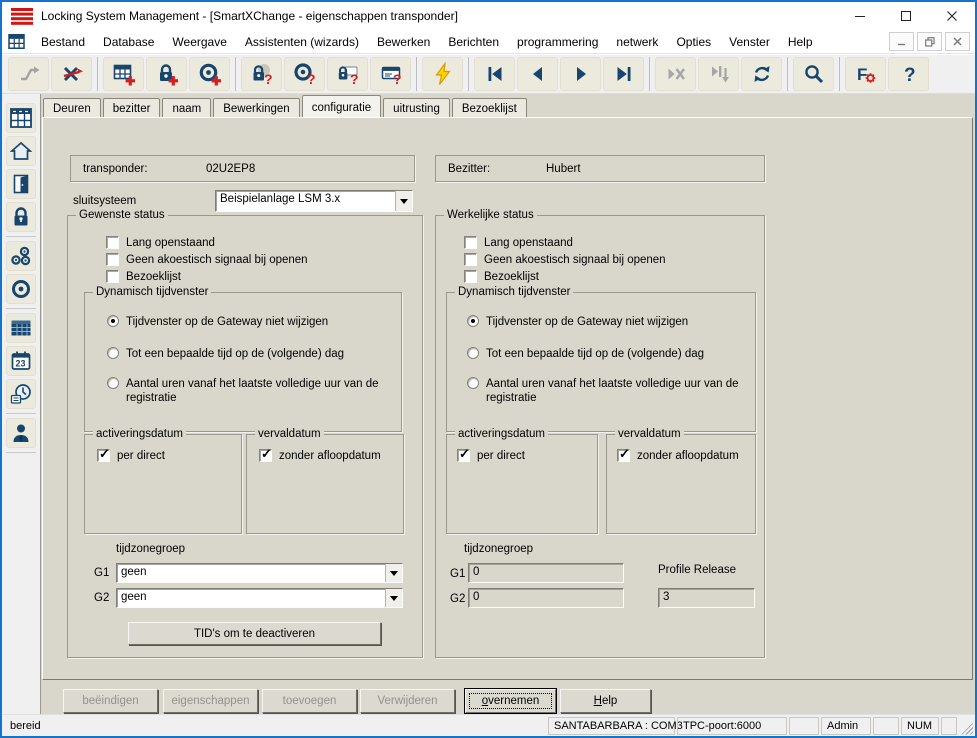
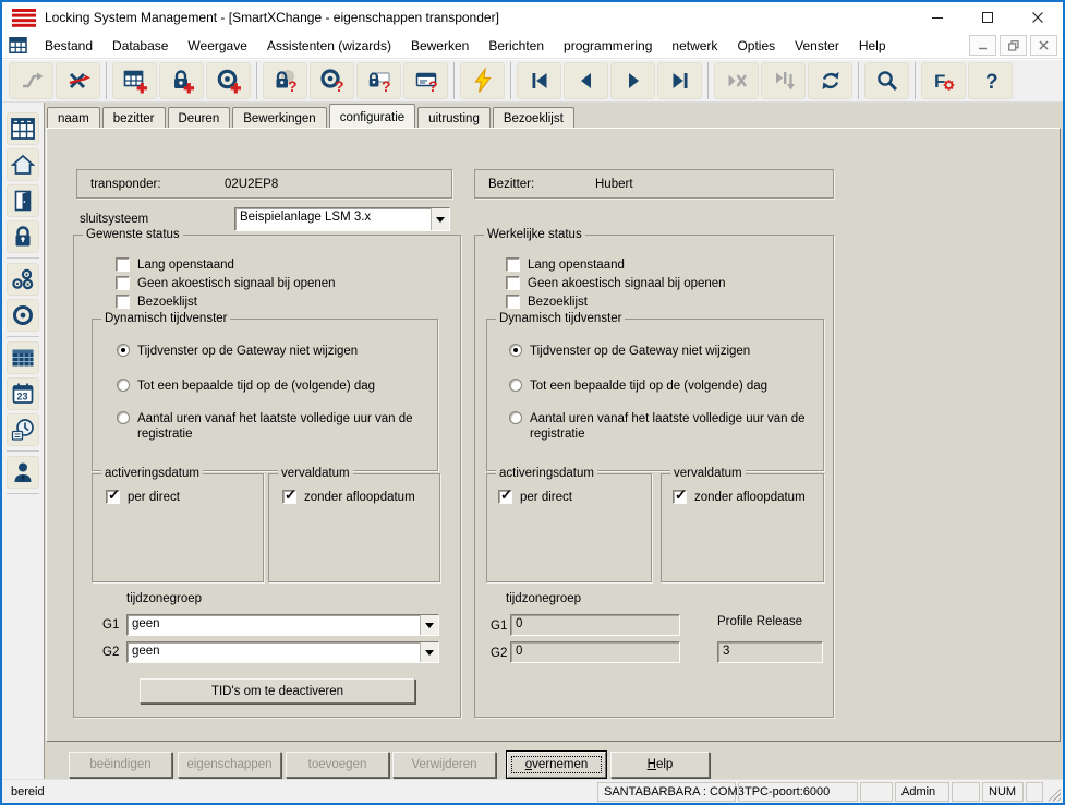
  Locking System Management - [SmartXChange - eigenschappen transponder]
  Bestand
  Database
  Weergave
  Assistenten (wizards)
  Bewerken
  Berichten
  programmering
  netwerk
  Opties
  Venster
  Help
  ?
  ?
  ?
  ?
  F
  ?
  23
- Deuren
+ naam
  bezitter
- naam
+ Deuren
  Bewerkingen
  configuratie
  uitrusting
  Bezoeklijst
  transponder:
  02U2EP8
  Bezitter:
  Hubert
  sluitsysteem
  Beispielanlage LSM 3.x
  Gewenste status
  Lang openstaand
  Geen akoestisch signaal bij openen
  Bezoeklijst
  Dynamisch tijdvenster
  Tijdvenster op de Gateway niet wijzigen
  Tot een bepaalde tijd op de (volgende) dag
  Aantal uren vanaf het laatste volledige uur van de registratie
  activeringsdatum
  per direct
  vervaldatum
  zonder afloopdatum
  tijdzonegroep
  G1
  geen
  G2
  geen
  TID's om te deactiveren
  Werkelijke status
  Lang openstaand
  Geen akoestisch signaal bij openen
  Bezoeklijst
  Dynamisch tijdvenster
  Tijdvenster op de Gateway niet wijzigen
  Tot een bepaalde tijd op de (volgende) dag
  Aantal uren vanaf het laatste volledige uur van de registratie
  activeringsdatum
  per direct
  vervaldatum
  zonder afloopdatum
  tijdzonegroep
  G1
  0
  G2
  0
  Profile Release
  3
  beëindigen
  eigenschappen
  toevoegen
  Verwijderen
  overnemen
  Help
  bereid
  SANTABARBARA : COM
  TPC-poort:6000
  Admin
  NUM
